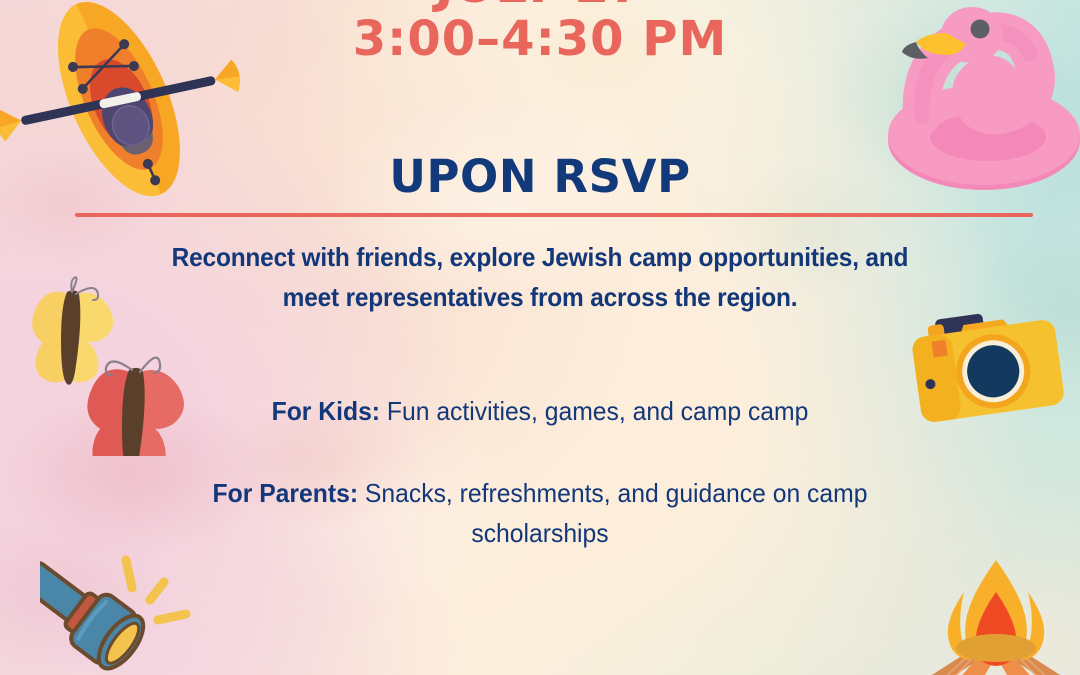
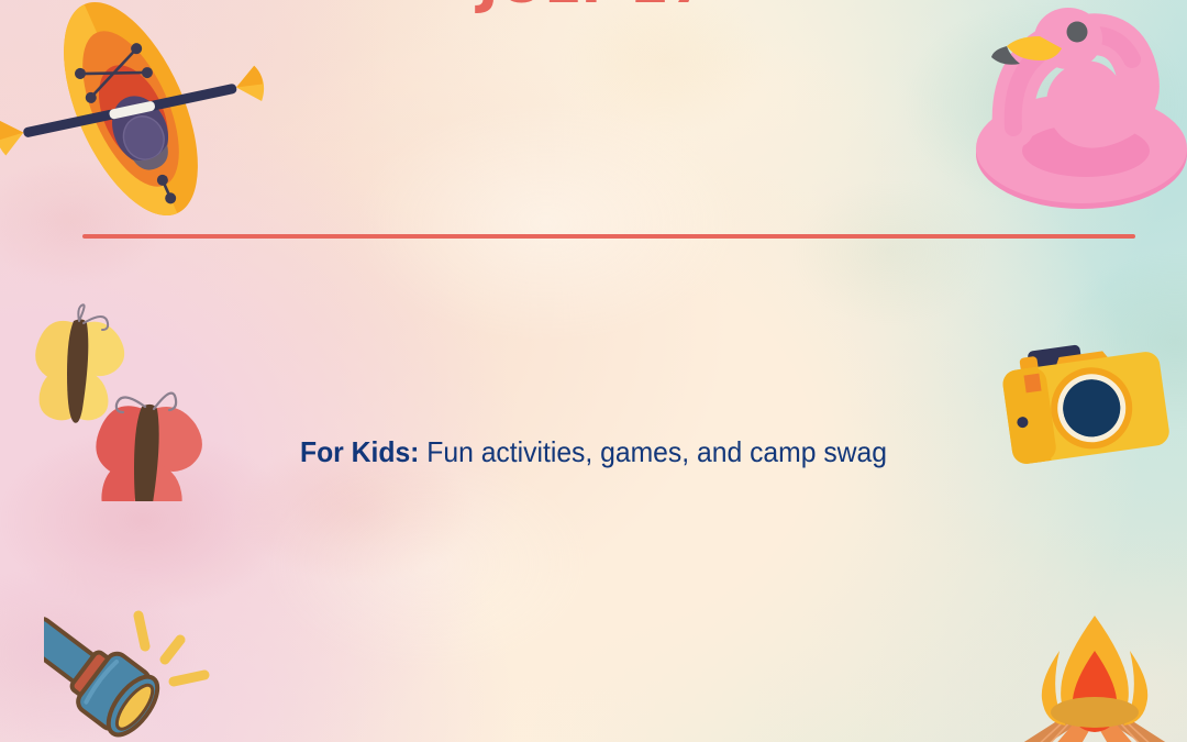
- 3:00–4:30 PM
- UPON RSVP
- Reconnect with friends, explore Jewish camp opportunities, and meet representatives from across the region.
- For Kids: Fun activities, games, and camp camp
+ For Kids: Fun activities, games, and camp swag
- For Parents: Snacks, refreshments, and guidance on camp scholarships
